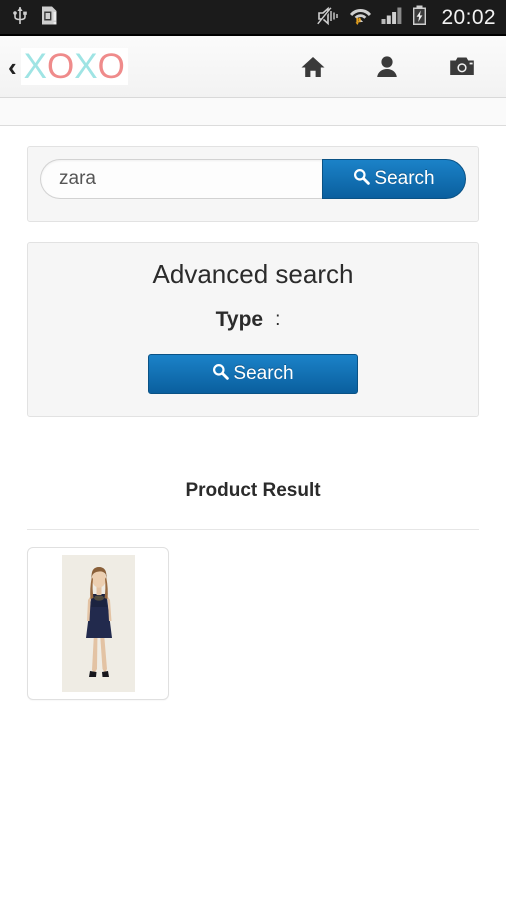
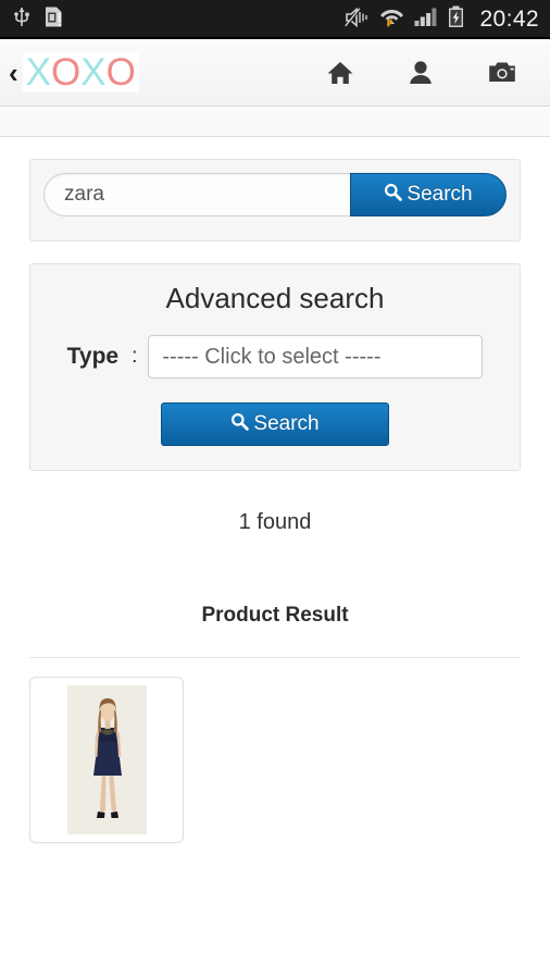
- 20:02
+ 20:42
  ‹
  XOXO
  zara
  Search
  Advanced search
  Type
  :
+ ----- Click to select -----
  Search
+ 1 found
  Product Result
